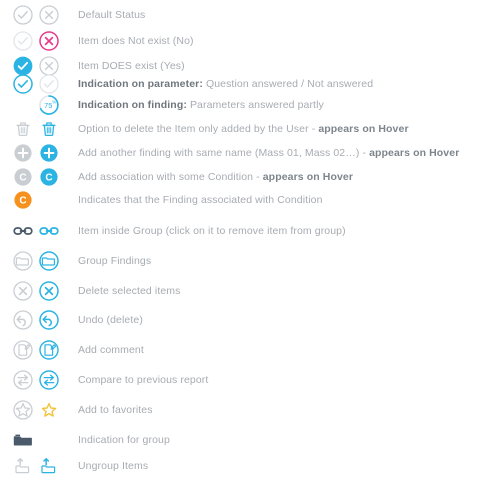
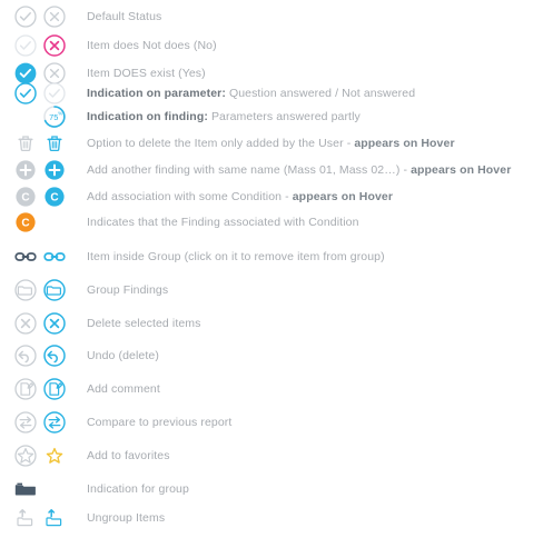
  Default Status
- Item does Not exist (No)
+ Item does Not does (No)
  Item DOES exist (Yes)
  Indication on parameter: Question answered / Not answered
  75
  Indication on finding: Parameters answered partly
  Option to delete the Item only added by the User - appears on Hover
  Add another finding with same name (Mass 01, Mass 02…) - appears on Hover
  C
  C
  Add association with some Condition - appears on Hover
  C
  Indicates that the Finding associated with Condition
  Item inside Group (click on it to remove item from group)
  Group Findings
  Delete selected items
  Undo (delete)
  Add comment
  Compare to previous report
  Add to favorites
  Indication for group
  Ungroup Items
